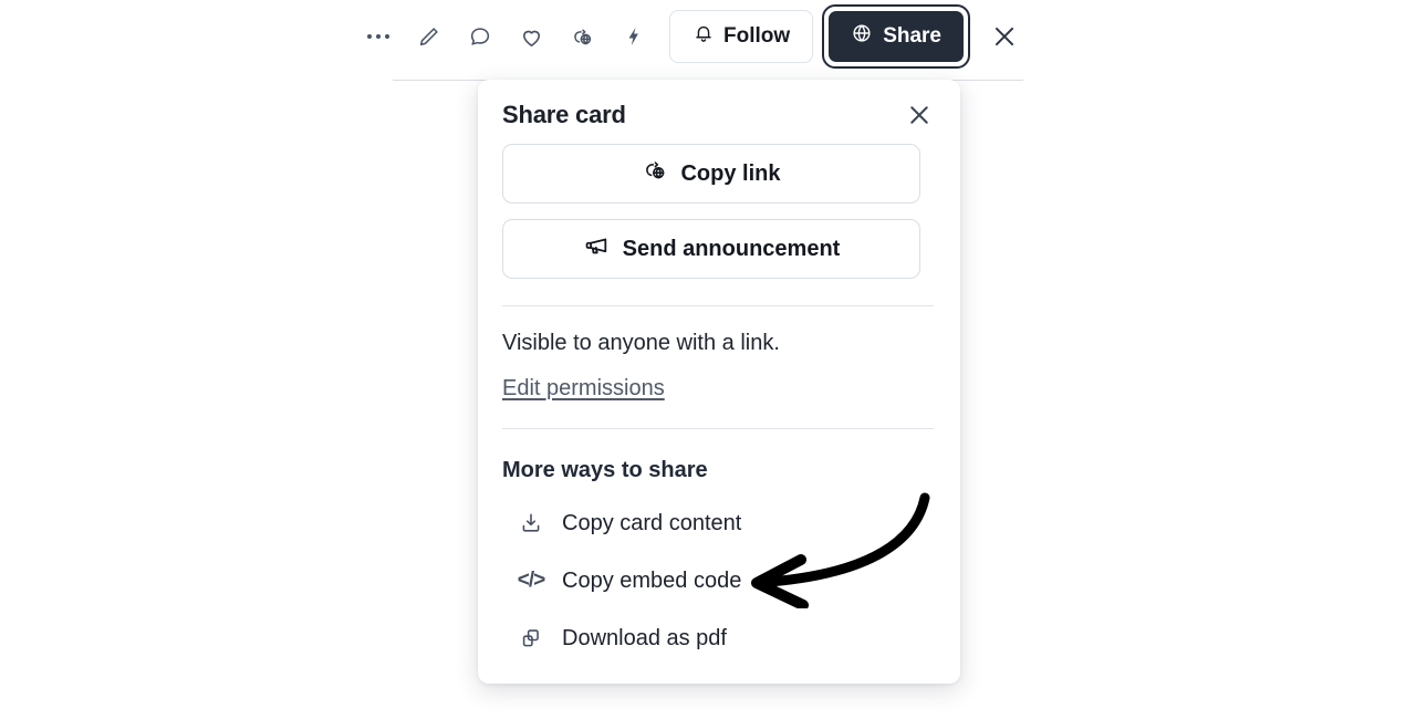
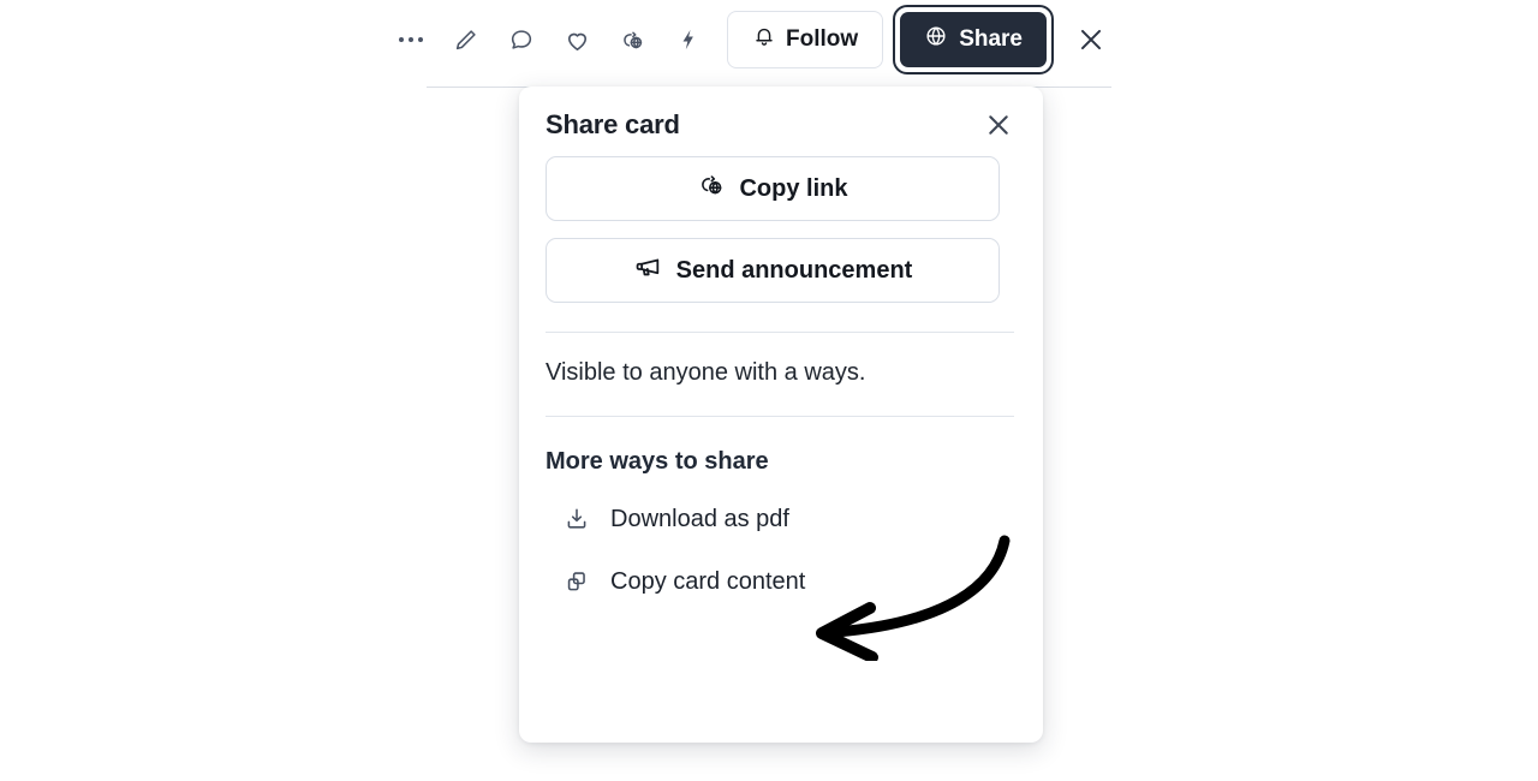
  Follow
  Share
  Share card
  Copy link
  Send announcement
- Visible to anyone with a link.
+ Visible to anyone with a ways.
- Edit permissions
  More ways to share
- Copy card content
+ Download as pdf
- </>
- Copy embed code
- Download as pdf
+ Copy card content
